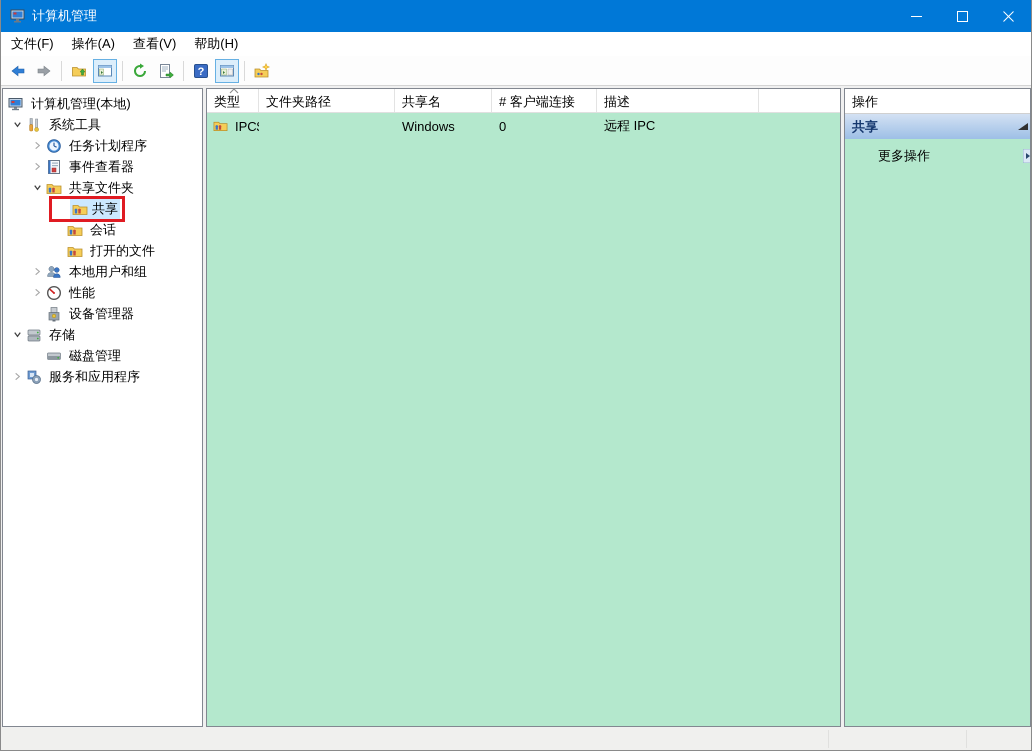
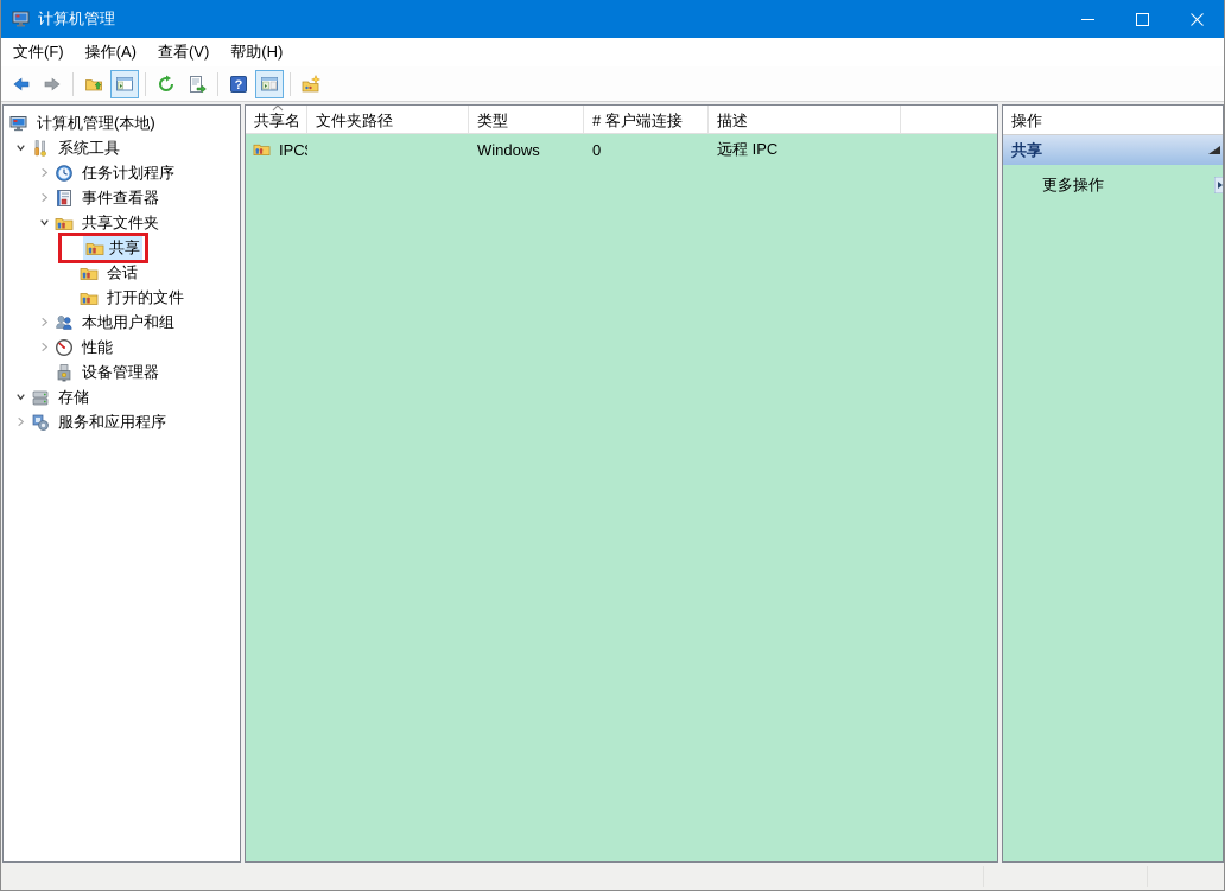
  计算机管理
  文件(F)
  操作(A)
  查看(V)
  帮助(H)
  ?
  计算机管理(本地)
  系统工具
  任务计划程序
  事件查看器
  共享文件夹
  共享
  会话
  打开的文件
  本地用户和组
  性能
  设备管理器
  存储
- 磁盘管理
  服务和应用程序
- 类型
+ 共享名
  文件夹路径
- 共享名
+ 类型
  # 客户端连接
  描述
  IPC
  Windows
  0
  远程 IPC
  操作
  共享
  更多操作
